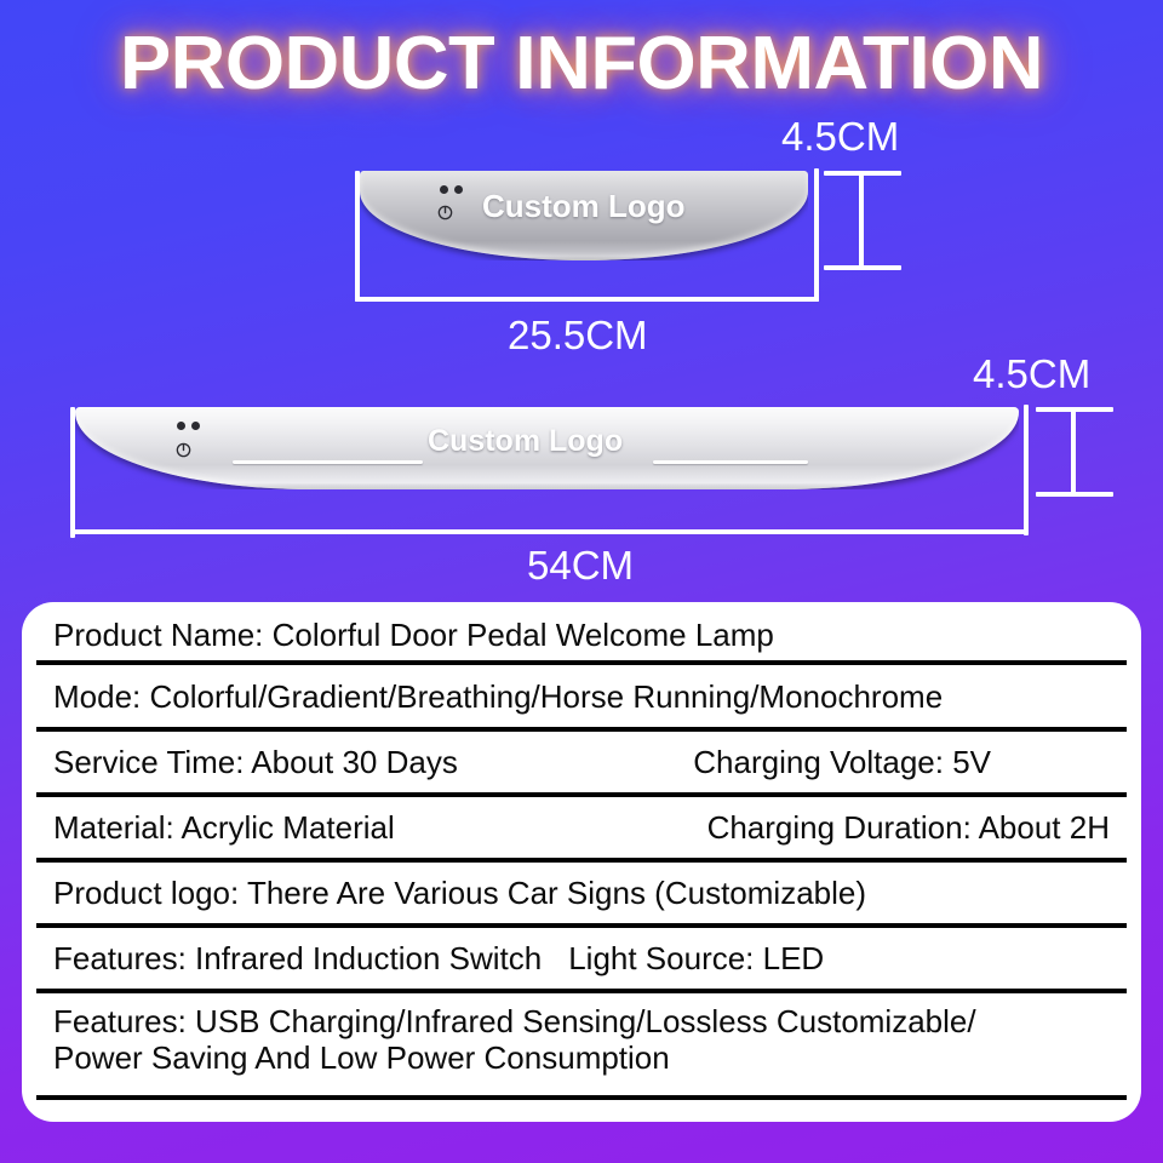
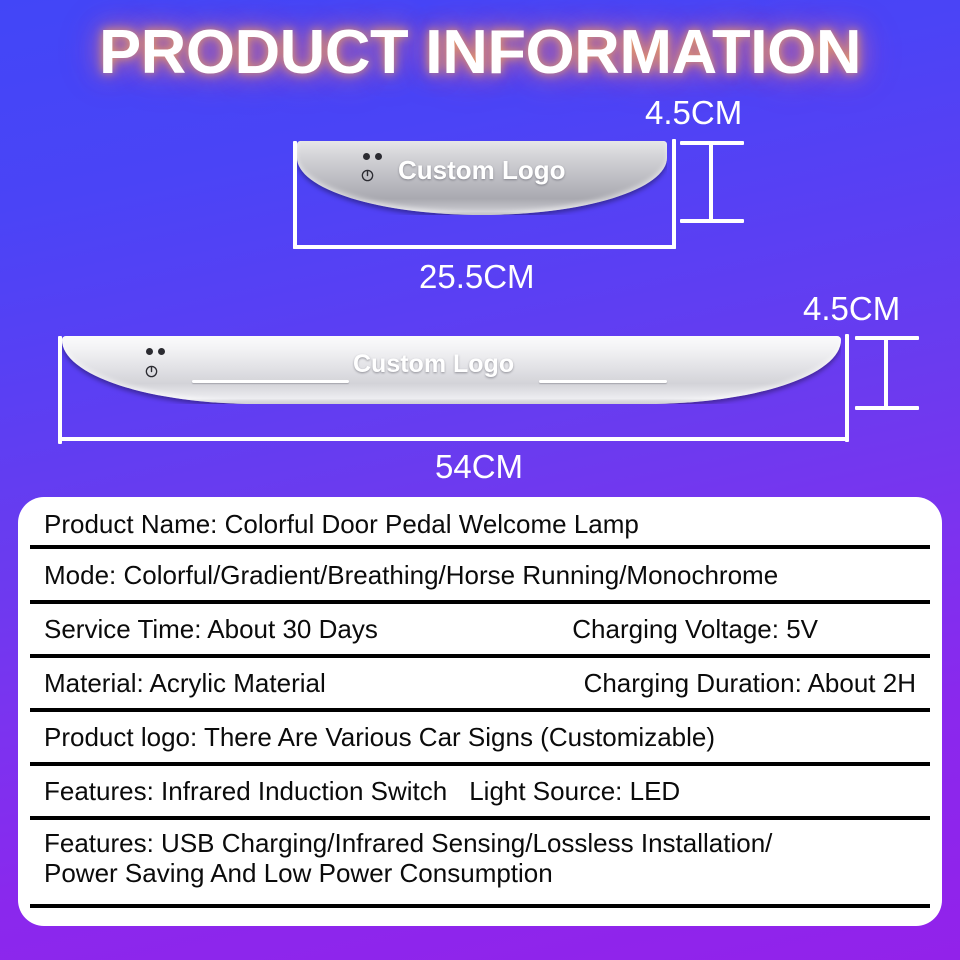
  PRODUCT INFORMATION
  Custom Logo
  4.5CM
  25.5CM
  Custom Logo
  4.5CM
  54CM
  Product Name: Colorful Door Pedal Welcome Lamp
  Mode: Colorful/Gradient/Breathing/Horse Running/Monochrome
  Service Time: About 30 Days
  Charging Voltage: 5V
  Material: Acrylic Material
  Charging Duration: About 2H
  Product logo: There Are Various Car Signs (Customizable)
  Features: Infrared Induction Switch
  Light Source: LED
- Features: USB Charging/Infrared Sensing/Lossless Customizable/
+ Features: USB Charging/Infrared Sensing/Lossless Installation/
  Power Saving And Low Power Consumption
